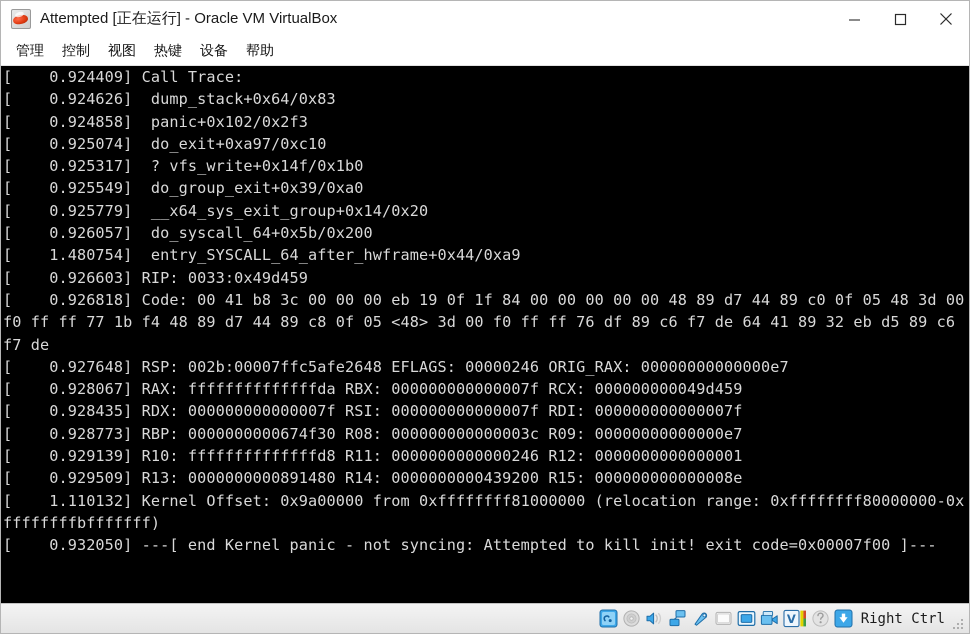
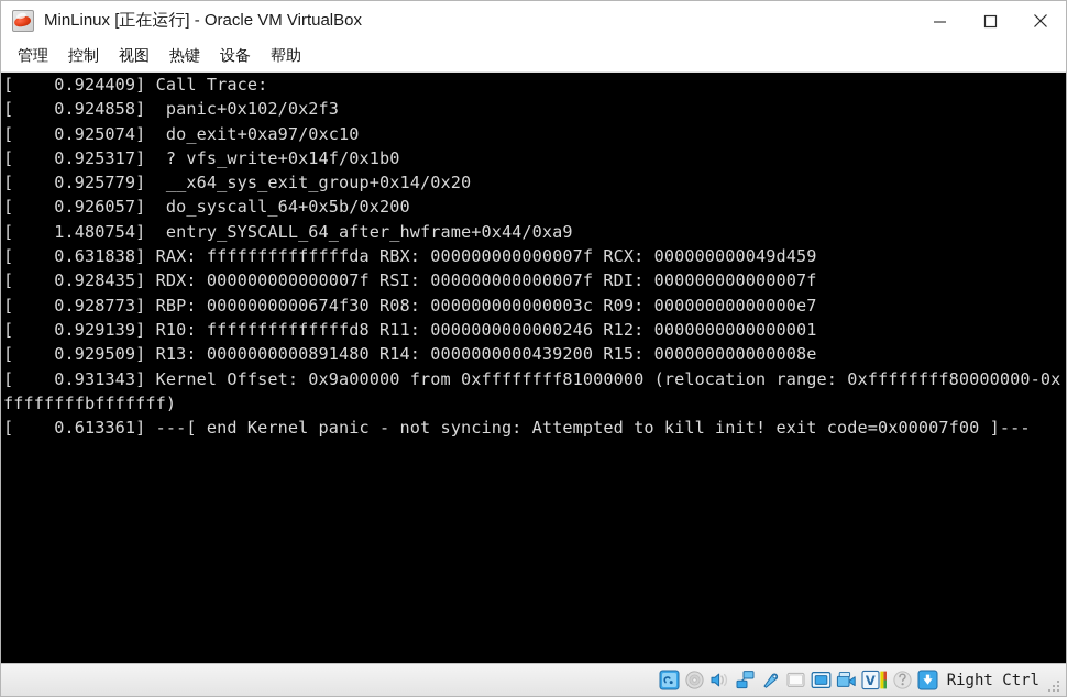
- Attempted [正在运行] - Oracle VM VirtualBox
+ MinLinux [正在运行] - Oracle VM VirtualBox
  管理
  控制
  视图
  热键
  设备
  帮助
  [ 0.924409] Call Trace:
- [ 0.924626] dump_stack+0x64/0x83
  [ 0.924858] panic+0x102/0x2f3
  [ 0.925074] do_exit+0xa97/0xc10
  [ 0.925317] ? vfs_write+0x14f/0x1b0
- [ 0.925549] do_group_exit+0x39/0xa0
  [ 0.925779] __x64_sys_exit_group+0x14/0x20
  [ 0.926057] do_syscall_64+0x5b/0x200
  [ 1.480754] entry_SYSCALL_64_after_hwframe+0x44/0xa9
- [ 0.926603] RIP: 0033:0x49d459
- [ 0.926818] Code: 00 41 b8 3c 00 00 00 eb 19 0f 1f 84 00 00 00 00 00 48 89 d7 44 89 c0 0f 05 48 3d 00 f0 ff ff 77 1b f4 48 89 d7 44 89 c8 0f 05 <48> 3d 00 f0 ff ff 76 df 89 c6 f7 de 64 41 89 32 eb d5 89 c6 f7 de
- [ 0.927648] RSP: 002b:00007ffc5afe2648 EFLAGS: 00000246 ORIG_RAX: 00000000000000e7
- [ 0.928067] RAX: ffffffffffffffda RBX: 000000000000007f RCX: 000000000049d459
+ [ 0.631838] RAX: ffffffffffffffda RBX: 000000000000007f RCX: 000000000049d459
  [ 0.928435] RDX: 000000000000007f RSI: 000000000000007f RDI: 000000000000007f
  [ 0.928773] RBP: 0000000000674f30 R08: 000000000000003c R09: 00000000000000e7
  [ 0.929139] R10: ffffffffffffffd8 R11: 0000000000000246 R12: 0000000000000001
  [ 0.929509] R13: 0000000000891480 R14: 0000000000439200 R15: 000000000000008e
- [ 1.110132] Kernel Offset: 0x9a00000 from 0xffffffff81000000 (relocation range: 0xffffffff80000000-0xffffffffbfffffff)
+ [ 0.931343] Kernel Offset: 0x9a00000 from 0xffffffff81000000 (relocation range: 0xffffffff80000000-0xffffffffbfffffff)
- [ 0.932050] ---[ end Kernel panic - not syncing: Attempted to kill init! exit code=0x00007f00 ]---
+ [ 0.613361] ---[ end Kernel panic - not syncing: Attempted to kill init! exit code=0x00007f00 ]---
  V
  Right Ctrl
